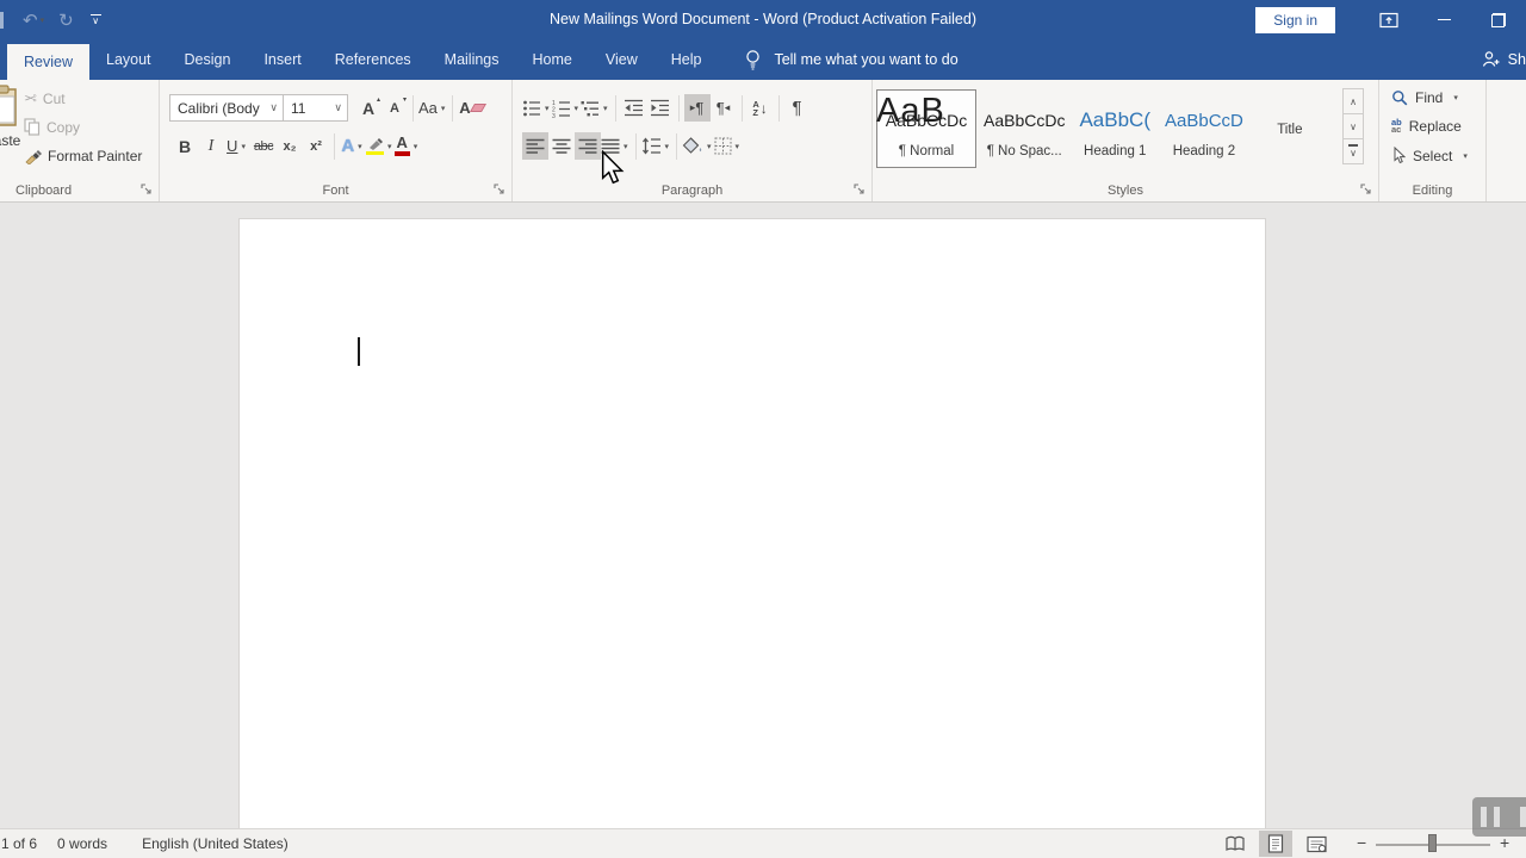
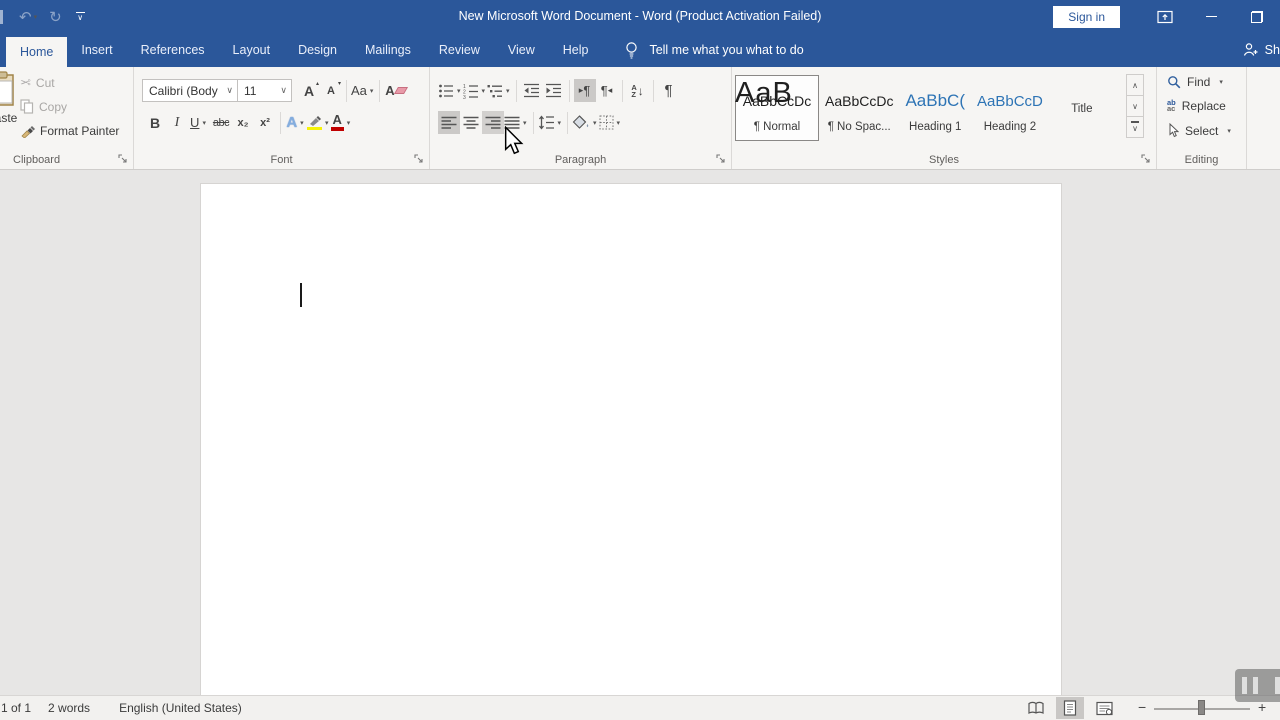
  ↶
  ↻
  ∨
- New Mailings Word Document - Word (Product Activation Failed)
+ New Microsoft Word Document - Word (Product Activation Failed)
  Sign in
- Review
+ Home
- Layout
+ Insert
- Design
+ References
- Insert
+ Layout
- References
+ Design
  Mailings
- Home
+ Review
  View
  Help
- Tell me what you want to do
+ Tell me what you what to do
  Cut
  Copy
  Format Painter
  Clipboard
  Calibri (Body
  ∨
  11
  ∨
  A
  A
  Aa
  A
  B
  I
  U
  abc
  x₂
  x²
  A
  A
  Font
  ▸
  ¶
  ¶
  ◂
  A
  Z
  ↓
  ¶
  Paragraph
  AaBbCcDc
  ¶ Normal
  AaBbCcDc
  ¶ No Spac...
  AaBbC(
  Heading 1
  AaBbCcD
  Heading 2
  AaB
  Title
  ∧
  ∨
  ∨
  Styles
  Find
  ab
  ac
  Replace
  Select
  Editing
- 1 of 6
+ 1 of 1
- 0 words
+ 2 words
  English (United States)
  −
  +
